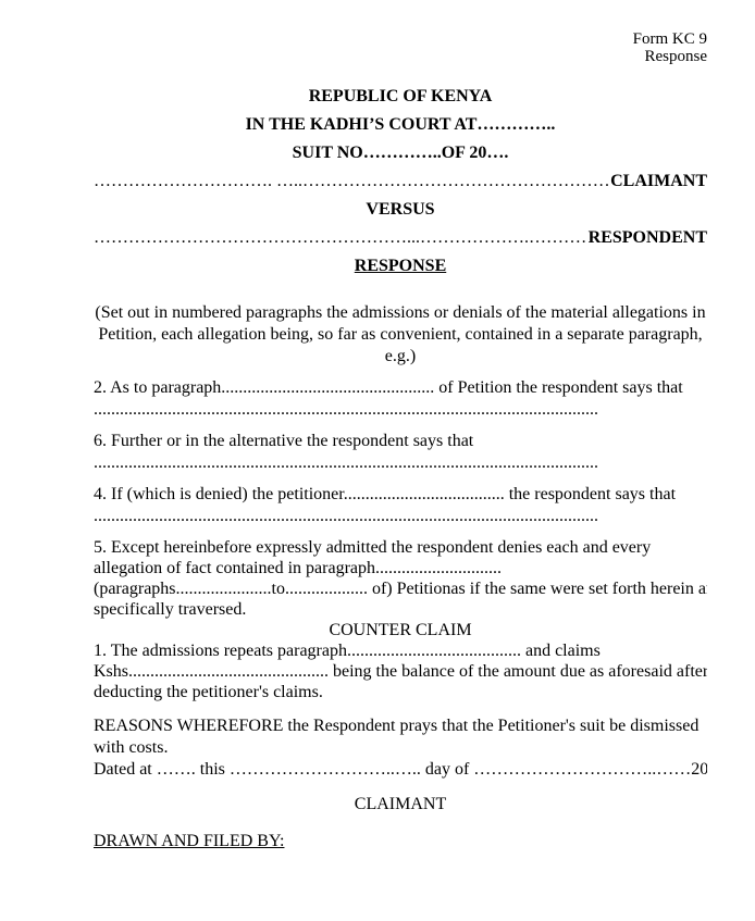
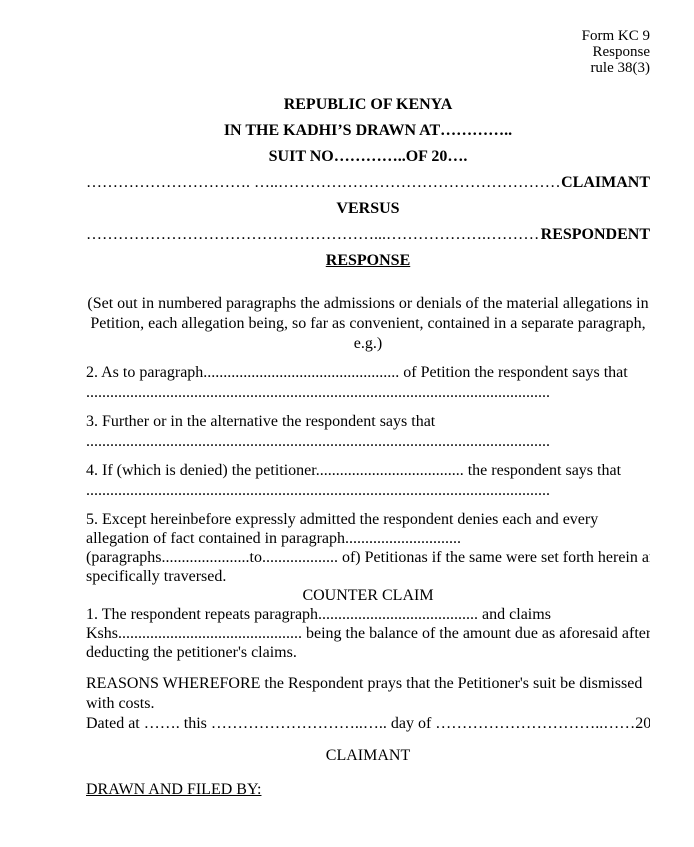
  Form KC 9
  Response
+ rule 38(3)
  REPUBLIC OF KENYA
- IN THE KADHI’S COURT AT…………..
+ IN THE KADHI’S DRAWN AT…………..
  SUIT NO…………..OF 20….
  …………………………. …..………………………………………………
  CLAIMANT
  VERSUS
  RESPONDENT
  RESPONSE
  (Set out in numbered paragraphs the admissions or denials of the material allegations in
  Petition, each allegation being, so far as convenient, contained in a separate paragraph,
  e.g.)
  2. As to paragraph................................................. of Petition the respondent says that
  ....................................................................................................................
- 6. Further or in the alternative the respondent says that
+ 3. Further or in the alternative the respondent says that
  ....................................................................................................................
  4. If (which is denied) the petitioner..................................... the respondent says that
  ....................................................................................................................
  5. Except hereinbefore expressly admitted the respondent denies each and every
  allegation of fact contained in paragraph.............................
  (paragraphs......................to................... of) Petitionas if the same were set forth herein a
  specifically traversed.
  COUNTER CLAIM
- 1. The admissions repeats paragraph........................................ and claims
+ 1. The respondent repeats paragraph........................................ and claims
  Kshs.............................................. being the balance of the amount due as aforesaid after
  deducting the petitioner's claims.
  REASONS WHEREFORE the Respondent prays that the Petitioner's suit be dismissed
  with costs.
  Dated at ……. this ………………………..….. day of …………………………..……20
  CLAIMANT
  DRAWN AND FILED BY:
